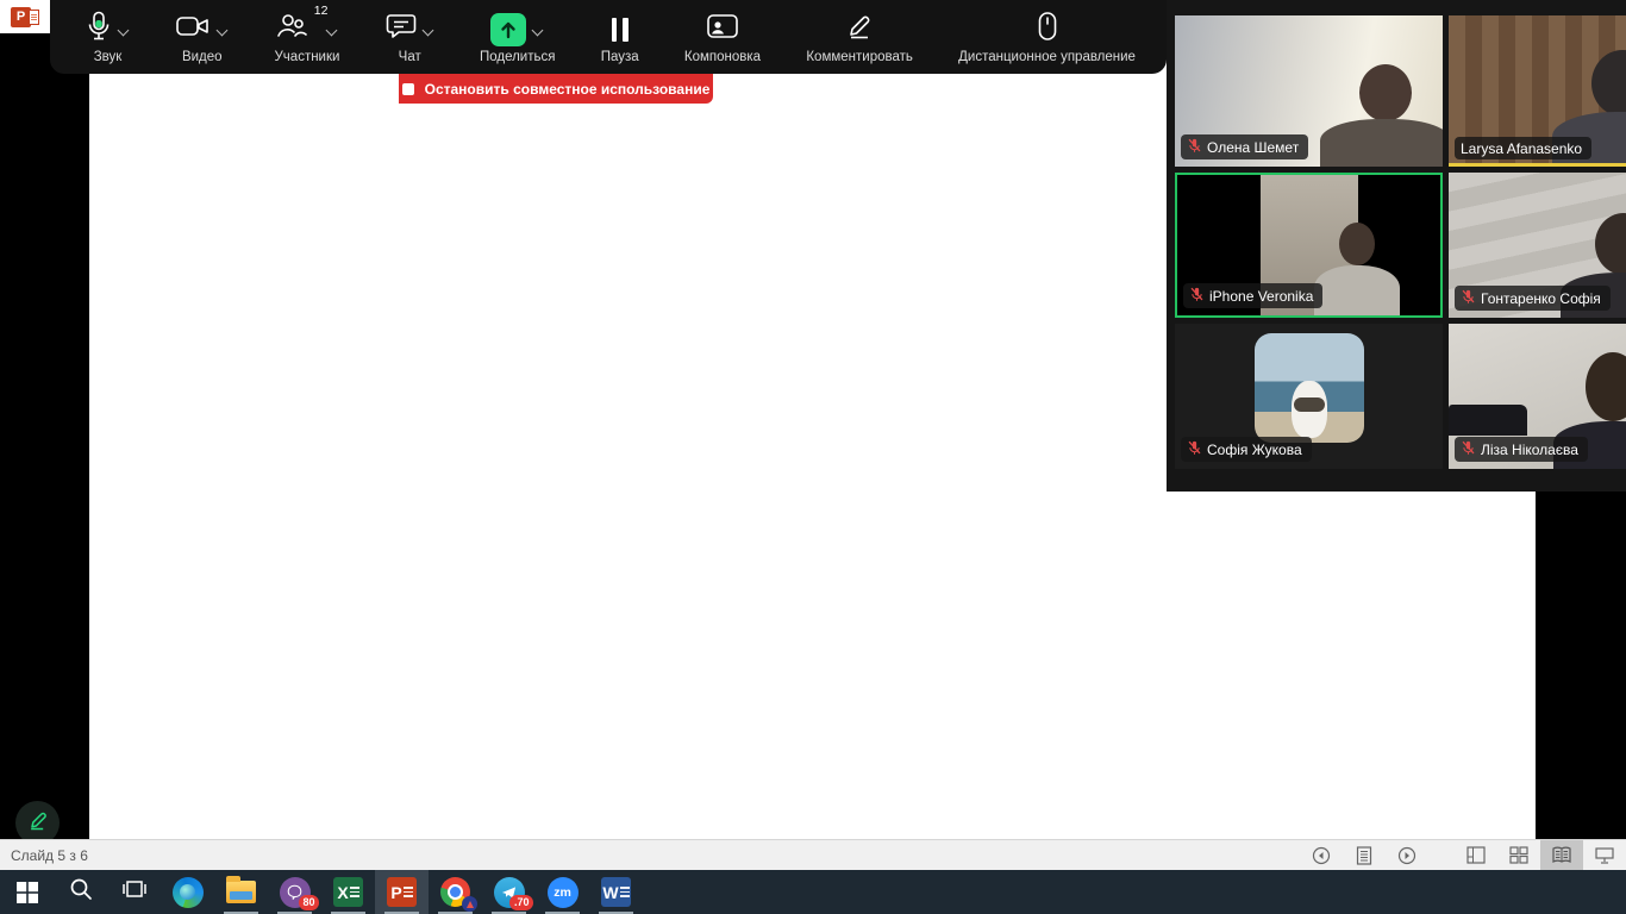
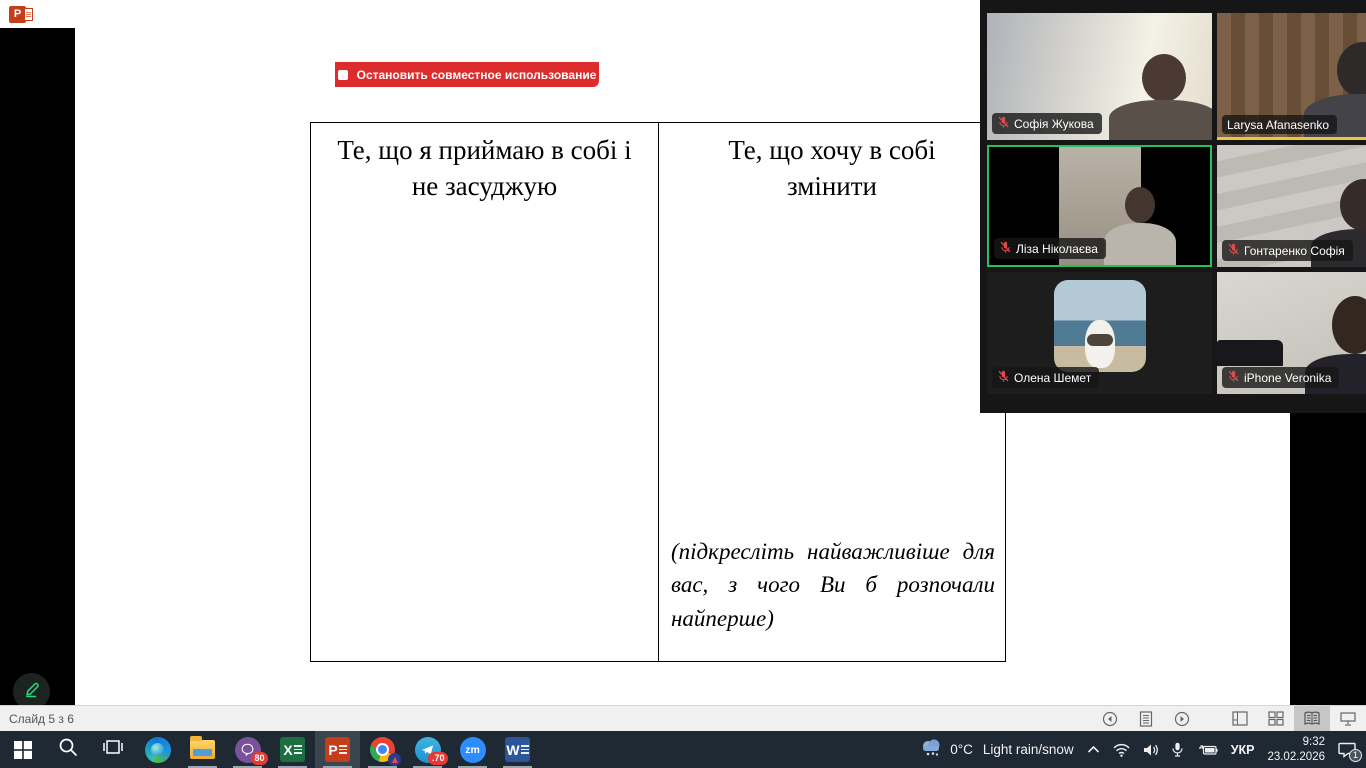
  P
- Звук
- Видео
- 12
- Участники
- Чат
- Поделиться
- Пауза
- Компоновка
- Комментировать
- Дистанционное управление
  Остановить совместное использование
+ Те, що я приймаю в собі і не засуджую
+ Те, що хочу в собі змінити
+ (підкресліть найважливіше для вас, з чого Ви б розпочали найперше)
- Олена Шемет
+ Софія Жукова
  Larysa Afanasenko
- iPhone Veronika
+ Ліза Ніколаєва
  Гонтаренко Софія
- Софія Жукова
+ Олена Шемет
- Ліза Ніколаєва
+ iPhone Veronika
  Слайд 5 з 6
  80
  X
  P
  .70
  zm
  W
+ 0°C
+ Light rain/snow
+ УКР
+ 9:32
+ 23.02.2026
+ 1
